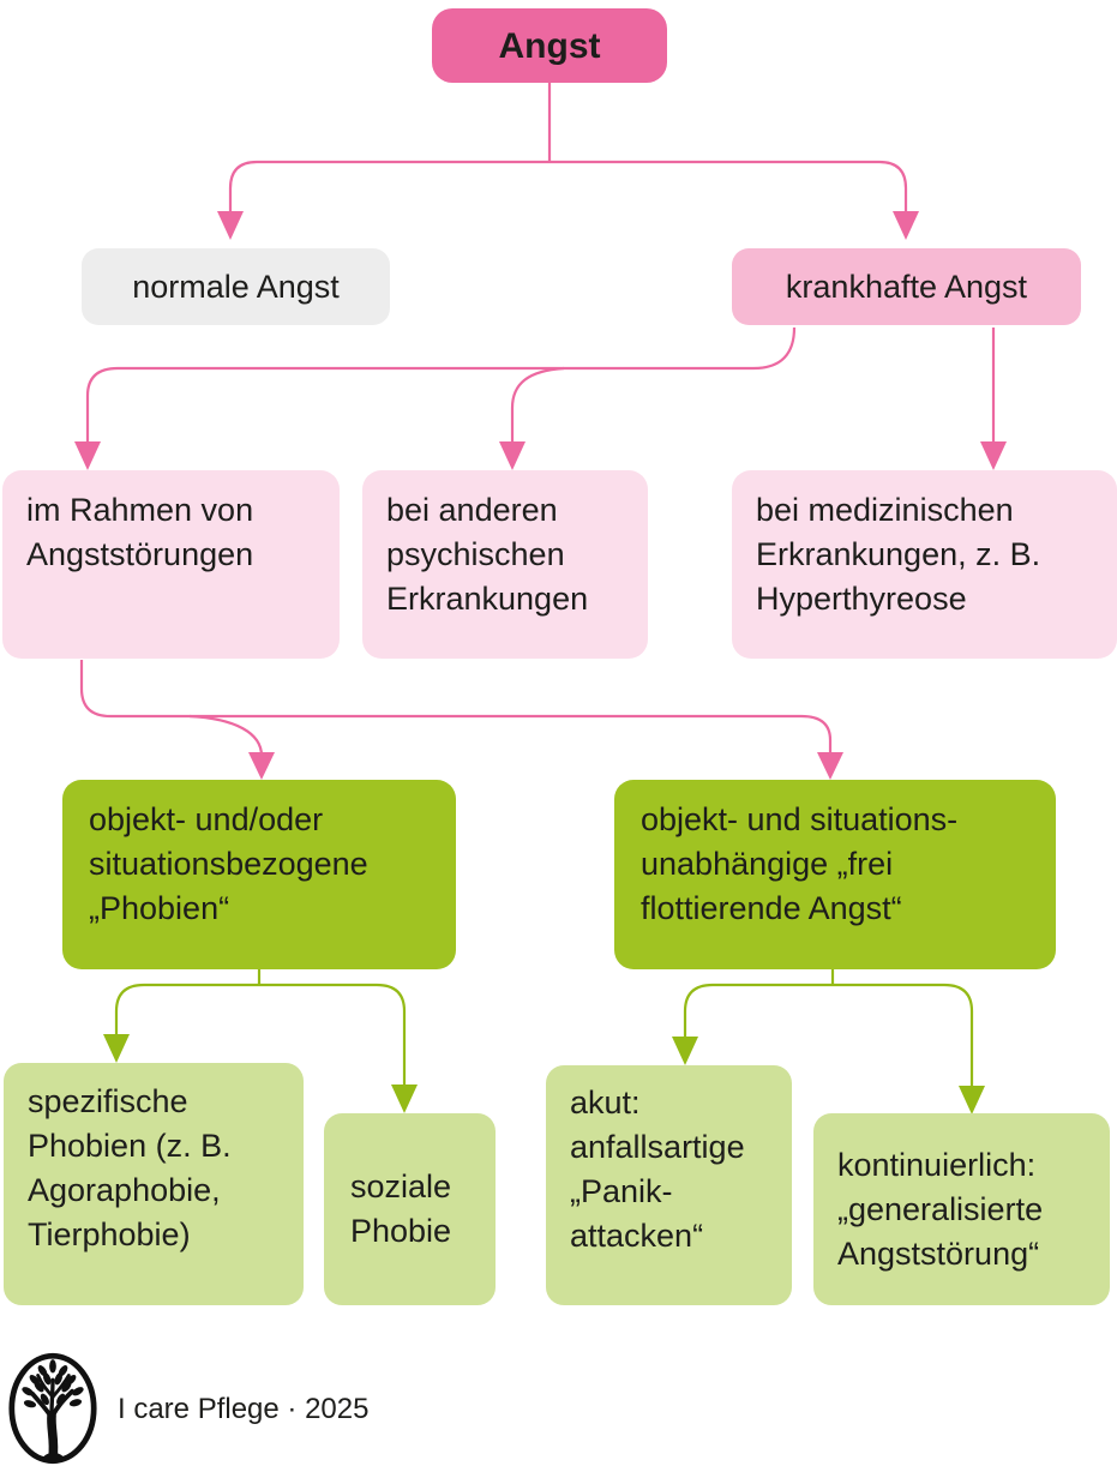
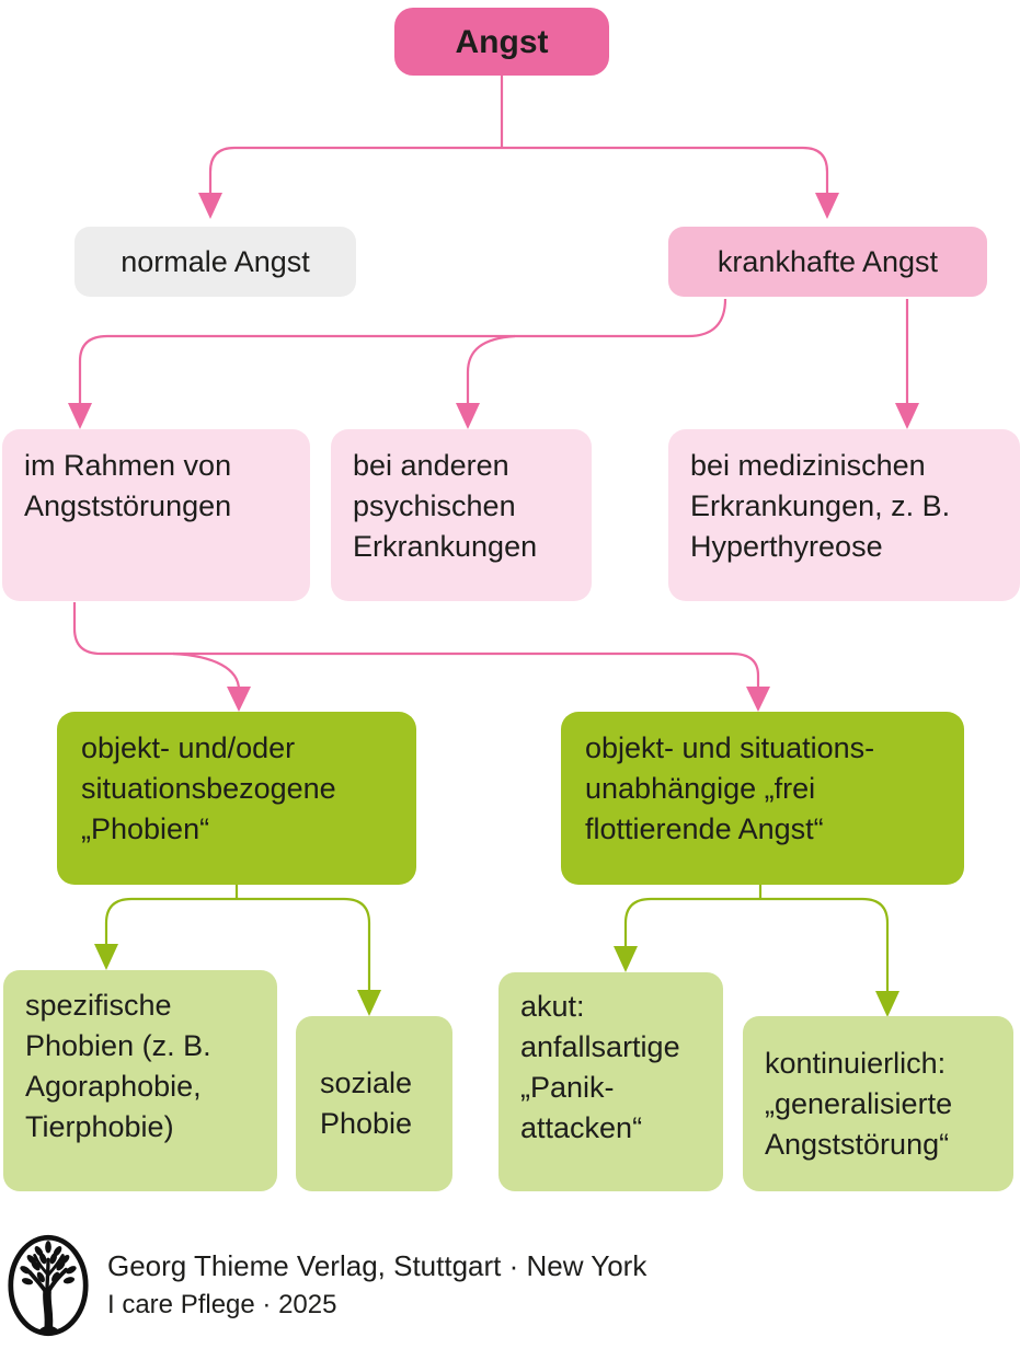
  Angst
  normale Angst
  krankhafte Angst
  im Rahmen von
  Angststörungen
  bei anderen
  psychischen
  Erkrankungen
  bei medizinischen
  Erkrankungen, z. B.
  Hyperthyreose
  objekt- und/oder
  situationsbezogene
  „Phobien“
  objekt- und situations-
  unabhängige „frei
  flottierende Angst“
  spezifische
  Phobien (z. B.
  Agoraphobie,
  Tierphobie)
  soziale
  Phobie
  akut:
  anfallsartige
  „Panik-
  attacken“
  kontinuierlich:
  „generalisierte
  Angststörung“
+ Georg Thieme Verlag, Stuttgart · New York
  I care Pflege · 2025
